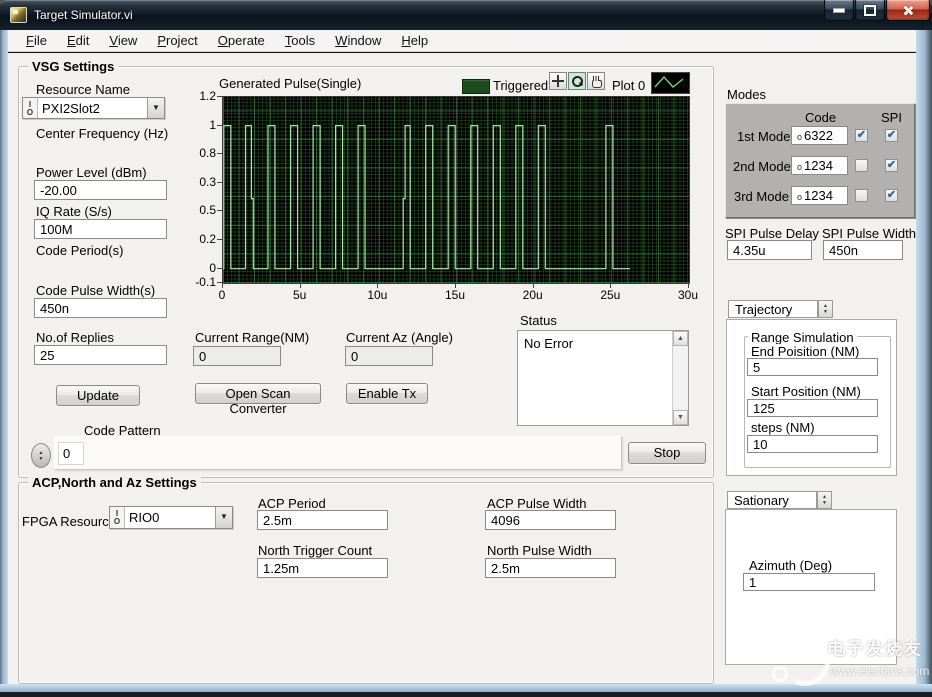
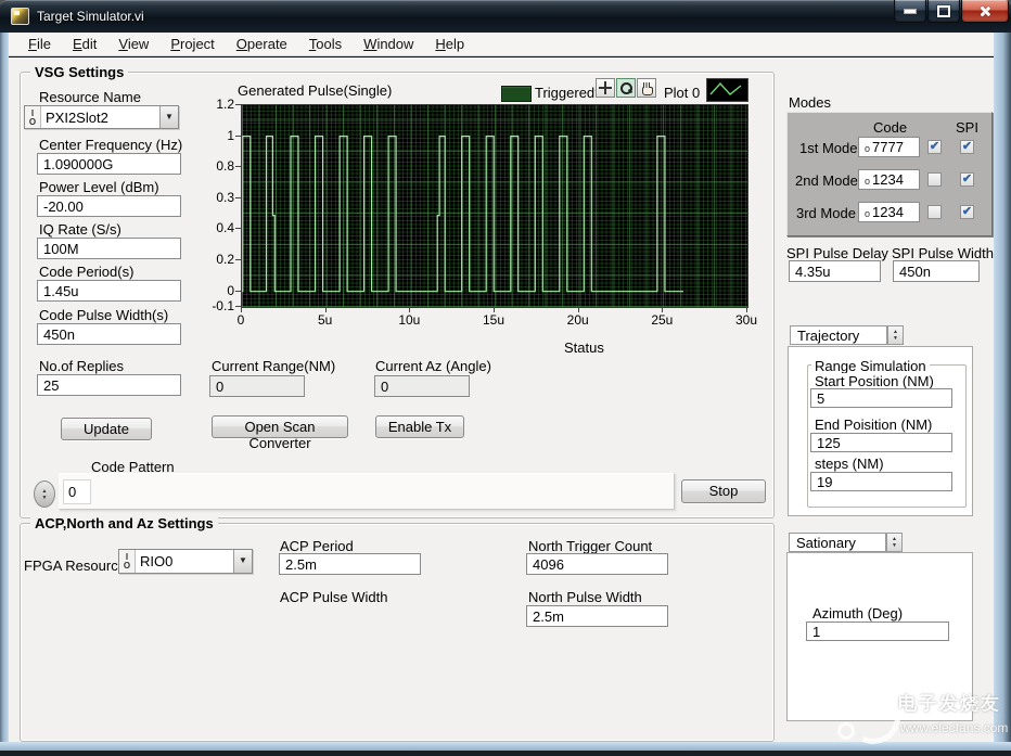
  Target Simulator.vi
  File
  Edit
  View
  Project
  Operate
  Tools
  Window
  Help
  VSG Settings
  Resource Name
  I
  O
  PXI2Slot2
  ▼
  Center Frequency (Hz)
+ 1.090000G
  Power Level (dBm)
  -20.00
  IQ Rate (S/s)
  100M
  Code Period(s)
+ 1.45u
  Code Pulse Width(s)
  450n
  No.of Replies
  25
  Update
  Generated Pulse(Single)
  Triggered
  Plot 0
  -0.1
  0
  0.2
- 0.5
+ 0.4
  0.3
  0.8
  1
  1.2
  0
  5u
  10u
  15u
  20u
  25u
  30u
  Current Range(NM)
  0
  Current Az (Angle)
  0
  Status
- No Error
  Open Scan Converter
  Enable Tx
  Code Pattern
  0
  Stop
  ACP,North and Az Settings
  FPGA Resourc
  I
  O
  RIO0
  ▼
  ACP Period
  2.5m
- North Trigger Count
+ ACP Pulse Width
- 1.25m
- ACP Pulse Width
+ North Trigger Count
  4096
  North Pulse Width
  2.5m
  Modes
  Code
  SPI
  1st Mode
- o 6322
+ o 7777
  ✔
  ✔
  2nd Mode
  o 1234
  ✔
  3rd Mode
  o 1234
  ✔
  SPI Pulse Delay
  4.35u
  SPI Pulse Width
  450n
  Trajectory
  Range Simulation
- End Poisition (NM)
+ Start Position (NM)
  5
- Start Position (NM)
+ End Poisition (NM)
  125
  steps (NM)
- 10
+ 19
  Sationary
  Azimuth (Deg)
  1
  电子发烧友
  www.elecfans.com
